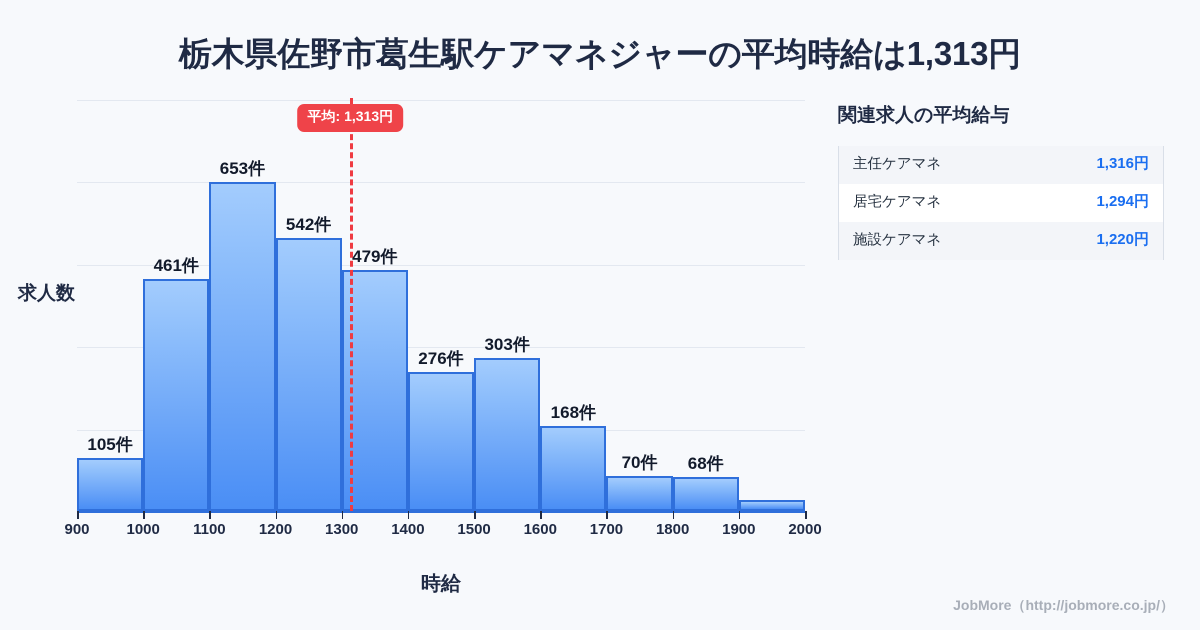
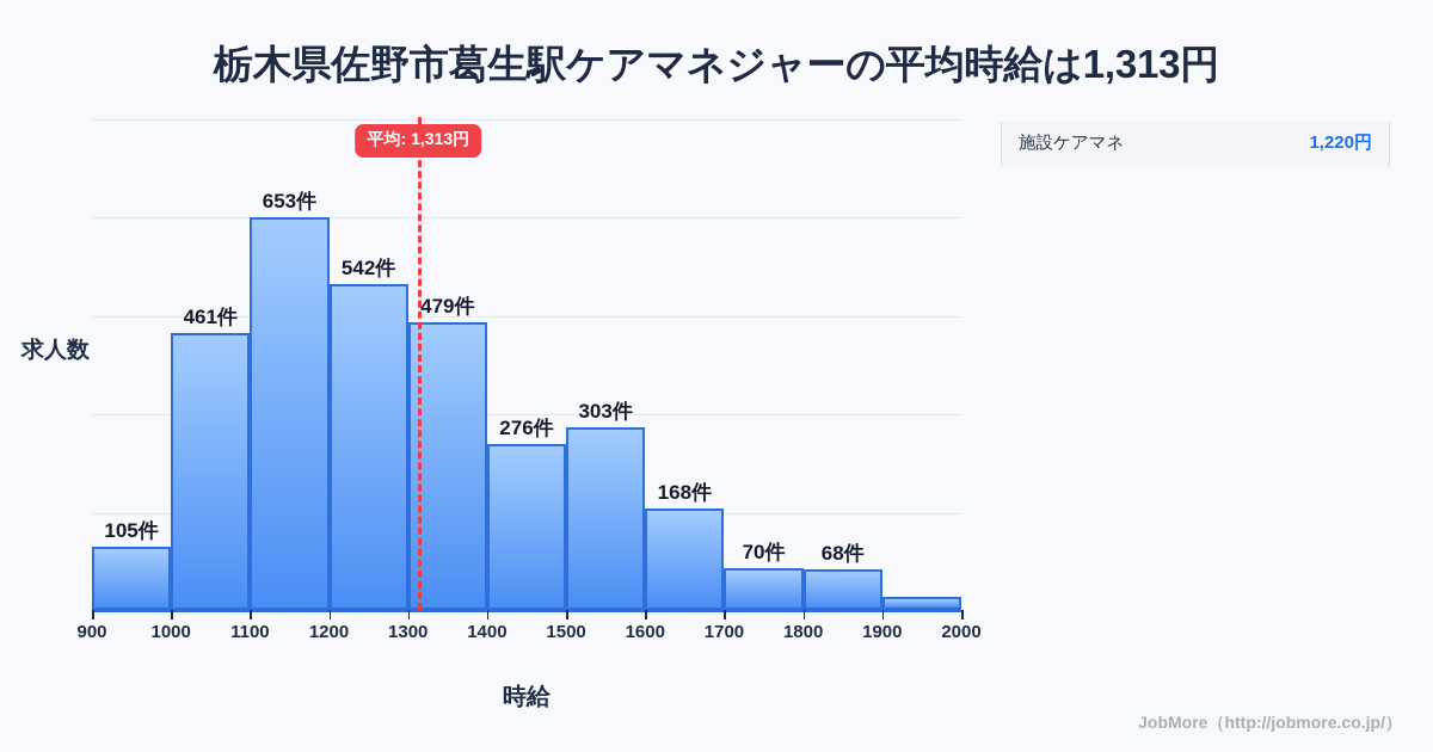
  栃木県佐野市葛生駅ケアマネジャーの平均時給は1,313円
  900
  1000
  1100
  1200
  1300
  1400
  1500
  1600
  1700
  1800
  1900
  2000
  105件
  461件
  653件
  542件
  479件
  276件
  303件
  168件
  70件
  68件
  平均: 1,313円
  求人数
  時給
- 関連求人の平均給与
- 主任ケアマネ	1,316円
- 居宅ケアマネ	1,294円
  施設ケアマネ	1,220円
  JobMore（http://jobmore.co.jp/）
